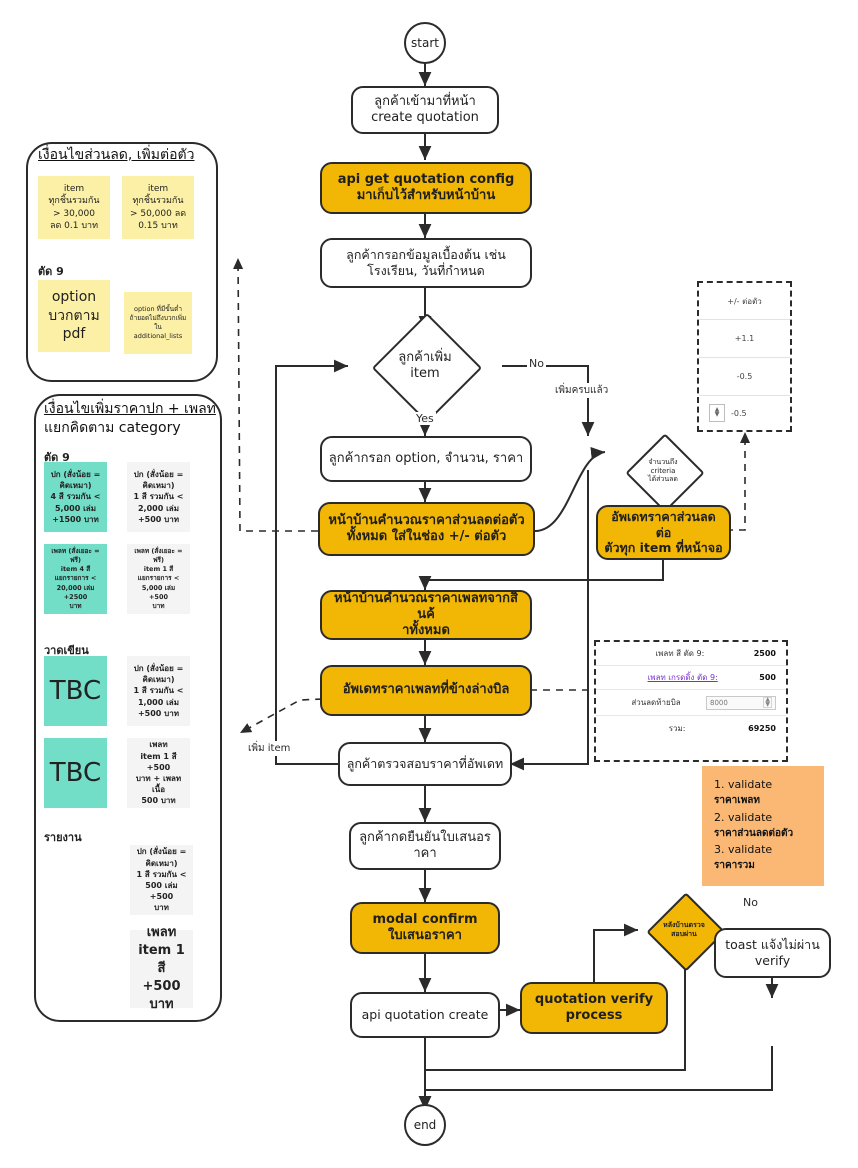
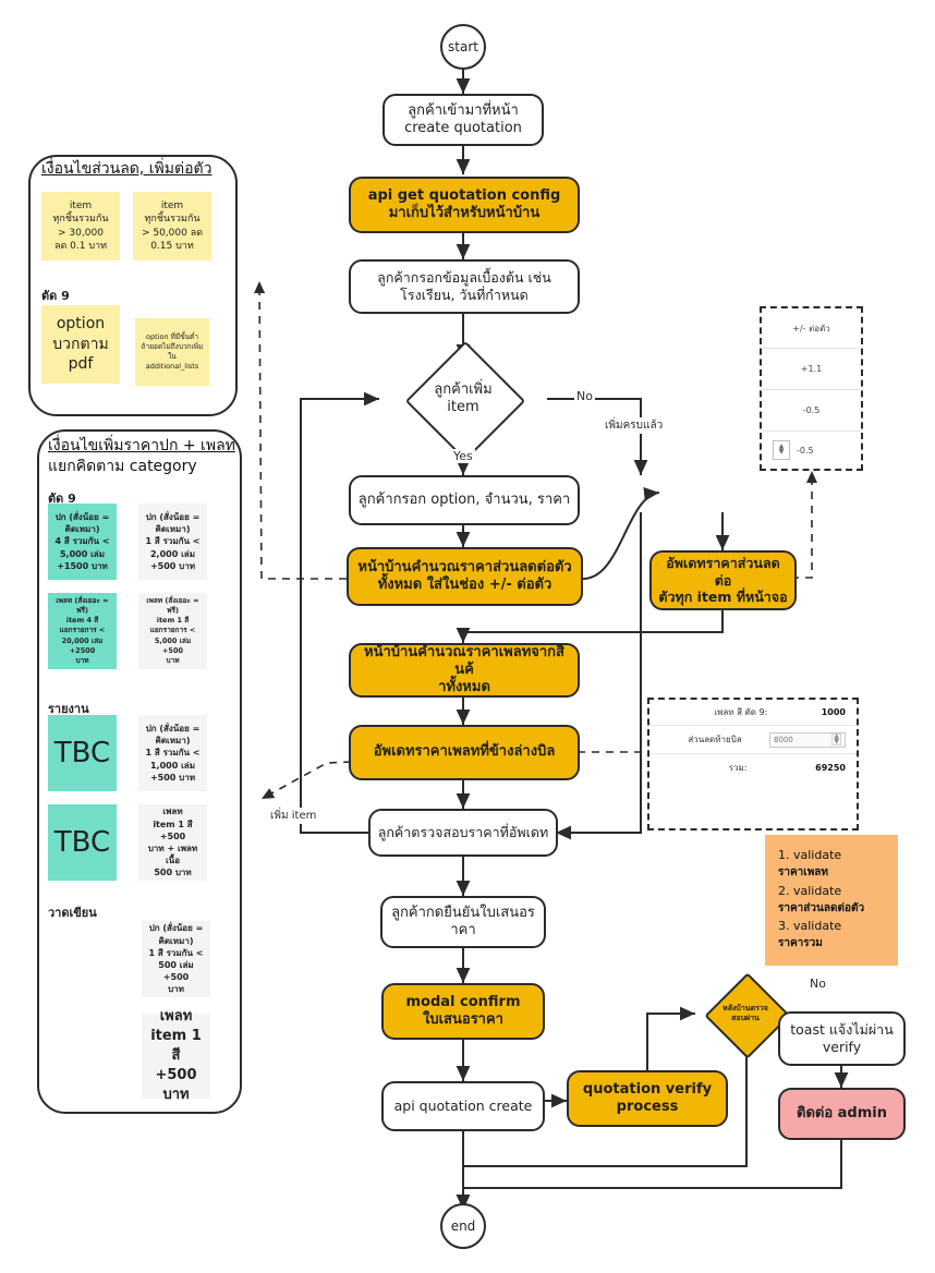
  เงื่อนไขส่วนลด, เพิ่มต่อตัว
  item
  ทุกชิ้นรวมกัน
  > 30,000
  ลด 0.1 บาท
  item
  ทุกชิ้นรวมกัน
  > 50,000 ลด
  0.15 บาท
  ตัด 9
  option
  บวกตาม
  pdf
  option ที่มีขั้นต่ำ
  ถ้ายอดไม่ถึงบวกเพิ่มใน
  additional_lists
  เงื่อนไขเพิ่มราคาปก + เพลท
  แยกคิดตาม category
  ตัด 9
  ปก (สั่งน้อย =
  คิดเหมา)
  4 สี รวมกัน <
  5,000 เล่ม
  +1500 บาท
  ปก (สั่งน้อย =
  คิดเหมา)
  1 สี รวมกัน <
  2,000 เล่ม
  +500 บาท
  เพลท (สั่งเยอะ =
  ฟรี)
  item 4 สี
  แยกรายการ <
  20,000 เล่ม +2500
  บาท
  เพลท (สั่งเยอะ =
  ฟรี)
  item 1 สี
  แยกรายการ <
  5,000 เล่ม +500
  บาท
- วาดเขียน
+ รายงาน
  TBC
  ปก (สั่งน้อย =
  คิดเหมา)
  1 สี รวมกัน <
  1,000 เล่ม
  +500 บาท
  TBC
  เพลท
  item 1 สี +500
  บาท + เพลทเนื้อ
  500 บาท
- รายงาน
+ วาดเขียน
  ปก (สั่งน้อย =
  คิดเหมา)
  1 สี รวมกัน <
  500 เล่ม +500
  บาท
  เพลท
  item 1 สี
  +500 บาท
  start
  ลูกค้าเข้ามาที่หน้า
  create quotation
  api get quotation config
  มาเก็บไว้สำหรับหน้าบ้าน
  ลูกค้ากรอกข้อมูลเบื้องต้น เช่น
  โรงเรียน, วันที่กำหนด
  ลูกค้าเพิ่ม
  item
  ลูกค้ากรอก option, จำนวน, ราคา
  หน้าบ้านคำนวณราคาส่วนลดต่อตัว
  ทั้งหมด ใส่ในช่อง +/- ต่อตัว
- จำนวนถึง
- criteria
- ได้ส่วนลด
  อัพเดทราคาส่วนลดต่อ
  ตัวทุก item ที่หน้าจอ
  หน้าบ้านคำนวณราคาเพลทจากสินค้
  าทั้งหมด
  อัพเดทราคาเพลทที่ข้างล่างบิล
  ลูกค้าตรวจสอบราคาที่อัพเดท
  ลูกค้ากดยืนยันใบเสนอร
  าคา
  modal confirm
  ใบเสนอราคา
  api quotation create
  quotation verify
  process
  หลังบ้านตรวจ
  สอบผ่าน
  toast แจ้งไม่ผ่าน
  verify
+ ติดต่อ admin
  end
  Yes
  No
  เพิ่มครบแล้ว
  เพิ่ม item
  No
  +/- ต่อตัว
  +1.1
  -0.5
  -0.5
  เพลท สี ตัด 9:
- 2500
+ 1000
- เพลท เกรดดิ้ง ตัด 9:
- 500
  ส่วนลดท้ายบิล
  8000
  รวม:
  69250
  1. validate
  ราคาเพลท
  2. validate
  ราคาส่วนลดต่อตัว
  3. validate
  ราคารวม
